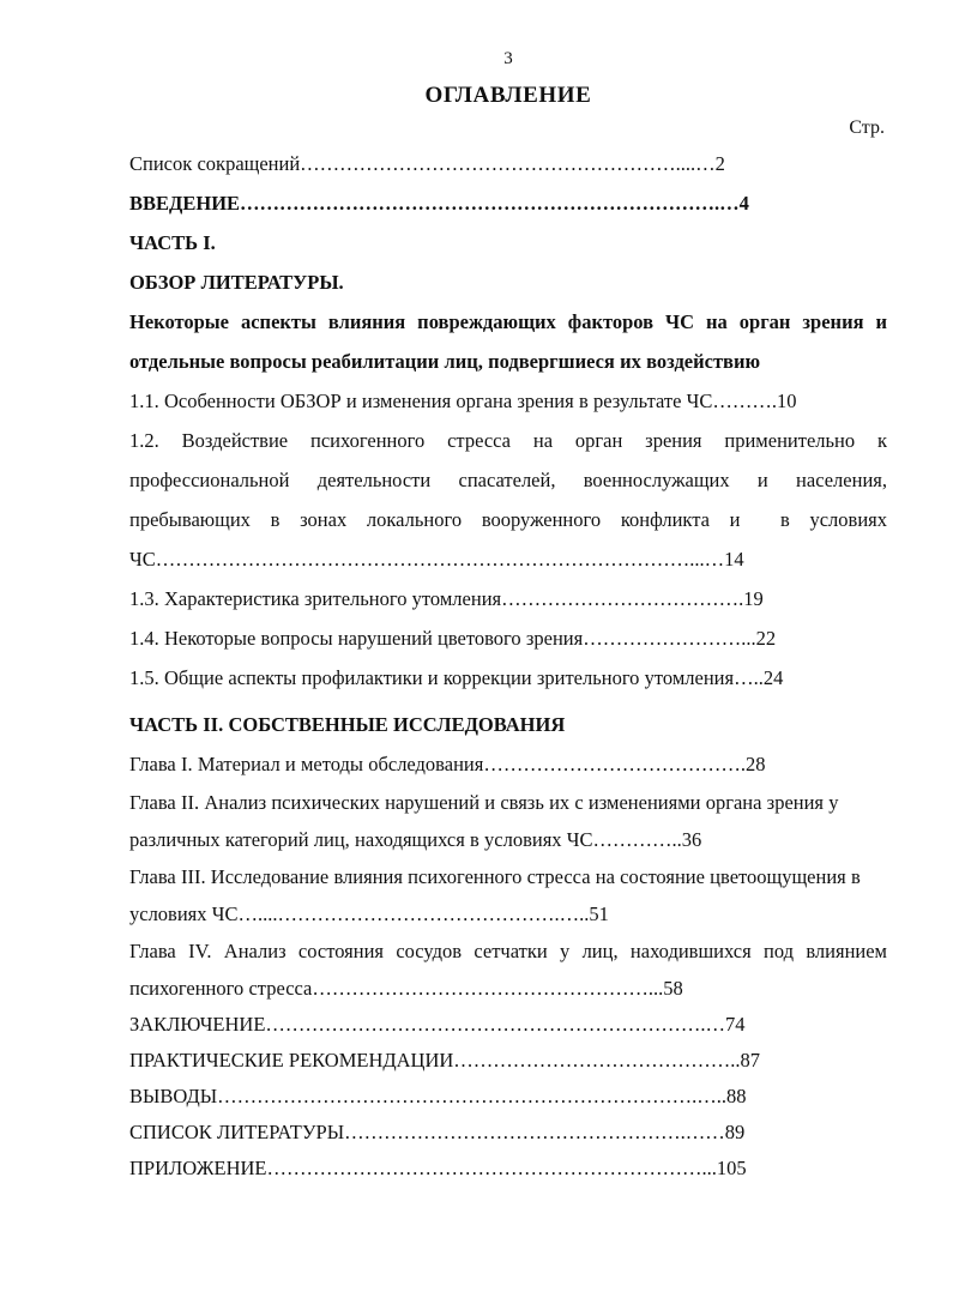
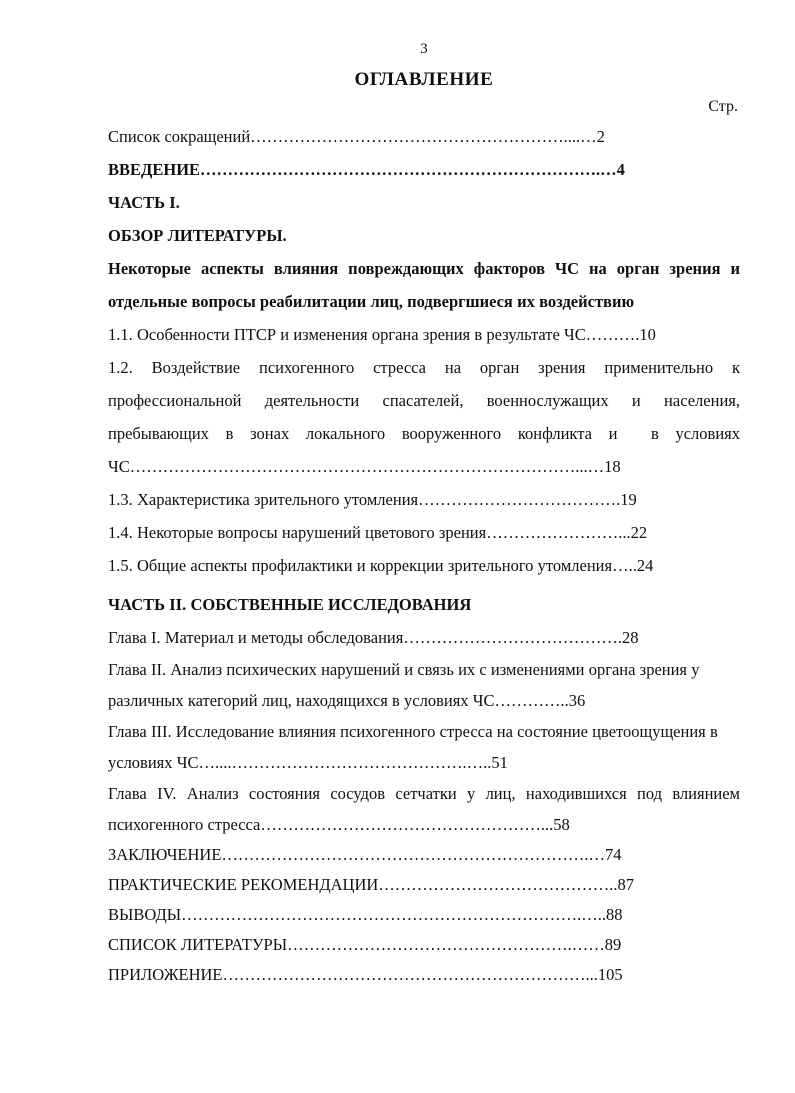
  3
  ОГЛАВЛЕНИЕ
  Стр.
  Список сокращений…………………………………………………....…2
  ВВЕДЕНИЕ……………………………………………………………….…4
  ЧАСТЬ I.
  ОБЗОР ЛИТЕРАТУРЫ.
  Некоторые аспекты влияния повреждающих факторов ЧС на орган зрения и отдельные вопросы реабилитации лиц, подвергшиеся их воздействию
- 1.1. Особенности ОБЗОР и изменения органа зрения в результате ЧС……….10
+ 1.1. Особенности ПТСР и изменения органа зрения в результате ЧС……….10
- 1.2. Воздействие психогенного стресса на орган зрения применительно к профессиональной деятельности спасателей, военнослужащих и населения, пребывающих в зонах локального вооруженного конфликта и в условиях ЧС………………………………………………………………………...…14
+ 1.2. Воздействие психогенного стресса на орган зрения применительно к профессиональной деятельности спасателей, военнослужащих и населения, пребывающих в зонах локального вооруженного конфликта и в условиях ЧС………………………………………………………………………...…18
  1.3. Характеристика зрительного утомления……………………………….19
  1.4. Некоторые вопросы нарушений цветового зрения……………………...22
  1.5. Общие аспекты профилактики и коррекции зрительного утомления…..24
  ЧАСТЬ II. СОБСТВЕННЫЕ ИССЛЕДОВАНИЯ
  Глава I. Материал и методы обследования………………………………….28
  Глава II. Анализ психических нарушений и связь их с изменениями органа зрения у различных категорий лиц, находящихся в условиях ЧС…………..36
  Глава III. Исследование влияния психогенного стресса на состояние цветоощущения в условиях ЧС…....…………………………………….…..51
  Глава IV. Анализ состояния сосудов сетчатки у лиц, находившихся под влиянием психогенного стресса……………………………………………...58
  ЗАКЛЮЧЕНИЕ………………………………………………………….…74
  ПРАКТИЧЕСКИЕ РЕКОМЕНДАЦИИ……………………………………..87
  ВЫВОДЫ……………………………………………………………….…..88
  СПИСОК ЛИТЕРАТУРЫ…………………………………………….……89
  ПРИЛОЖЕНИЕ…………………………………………………………...105
